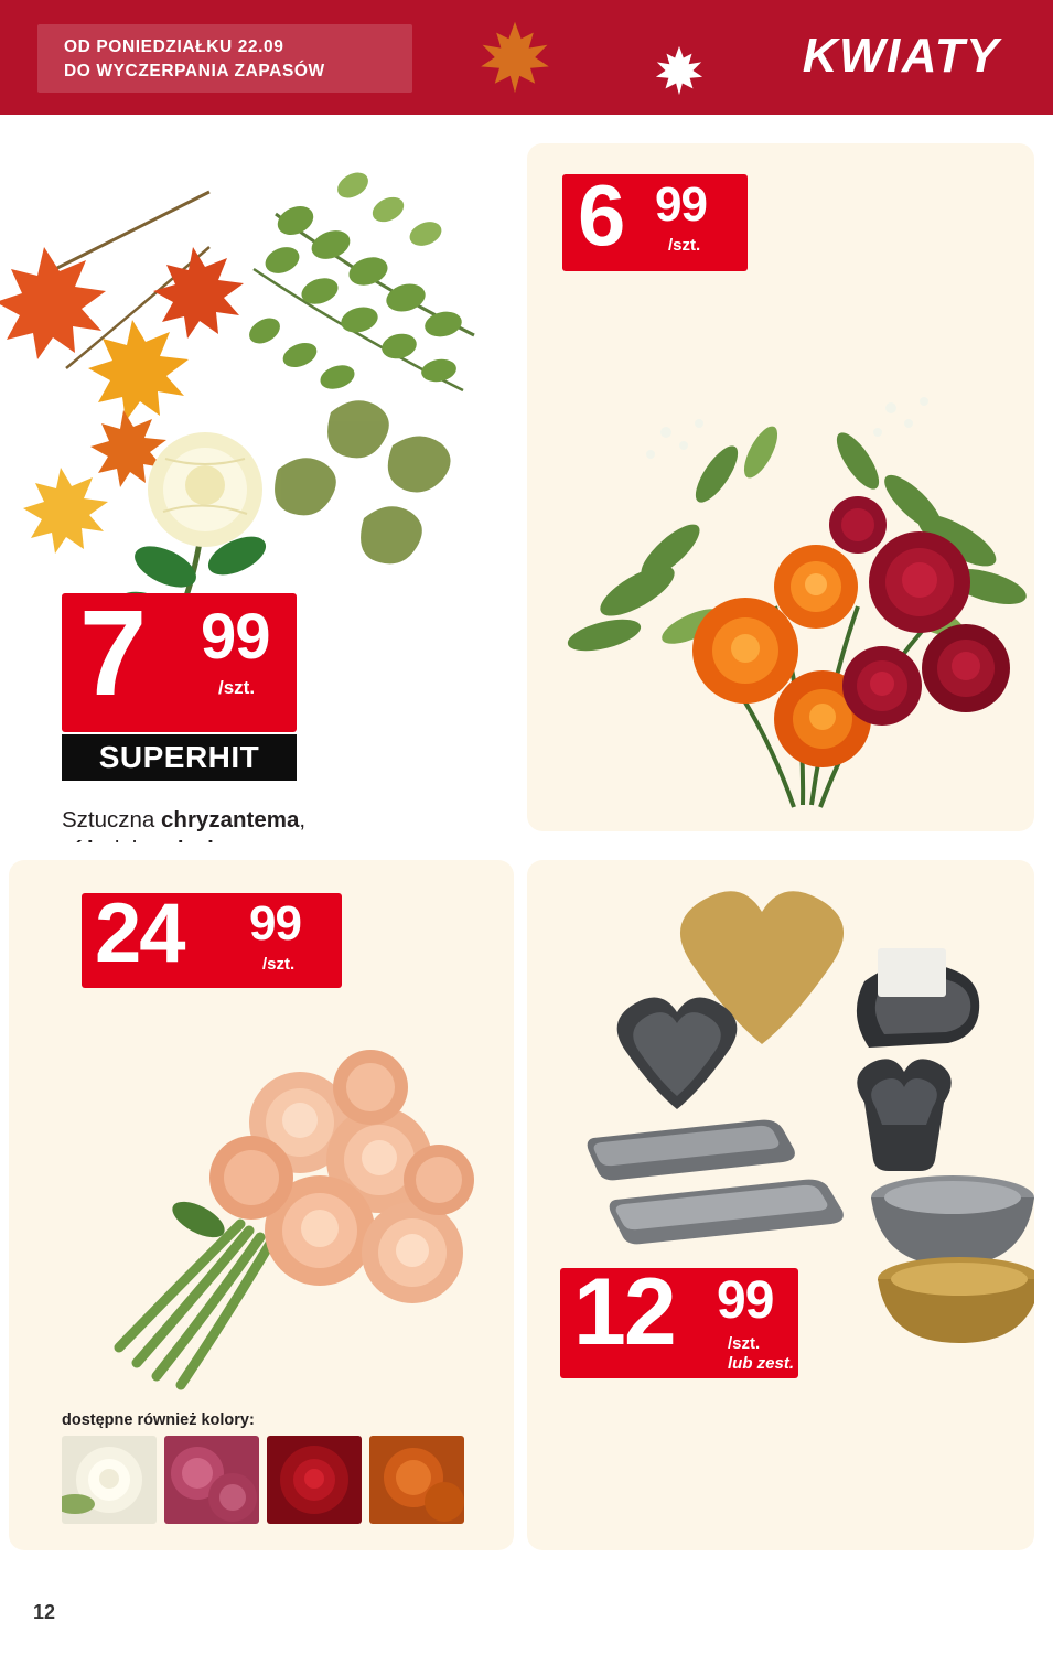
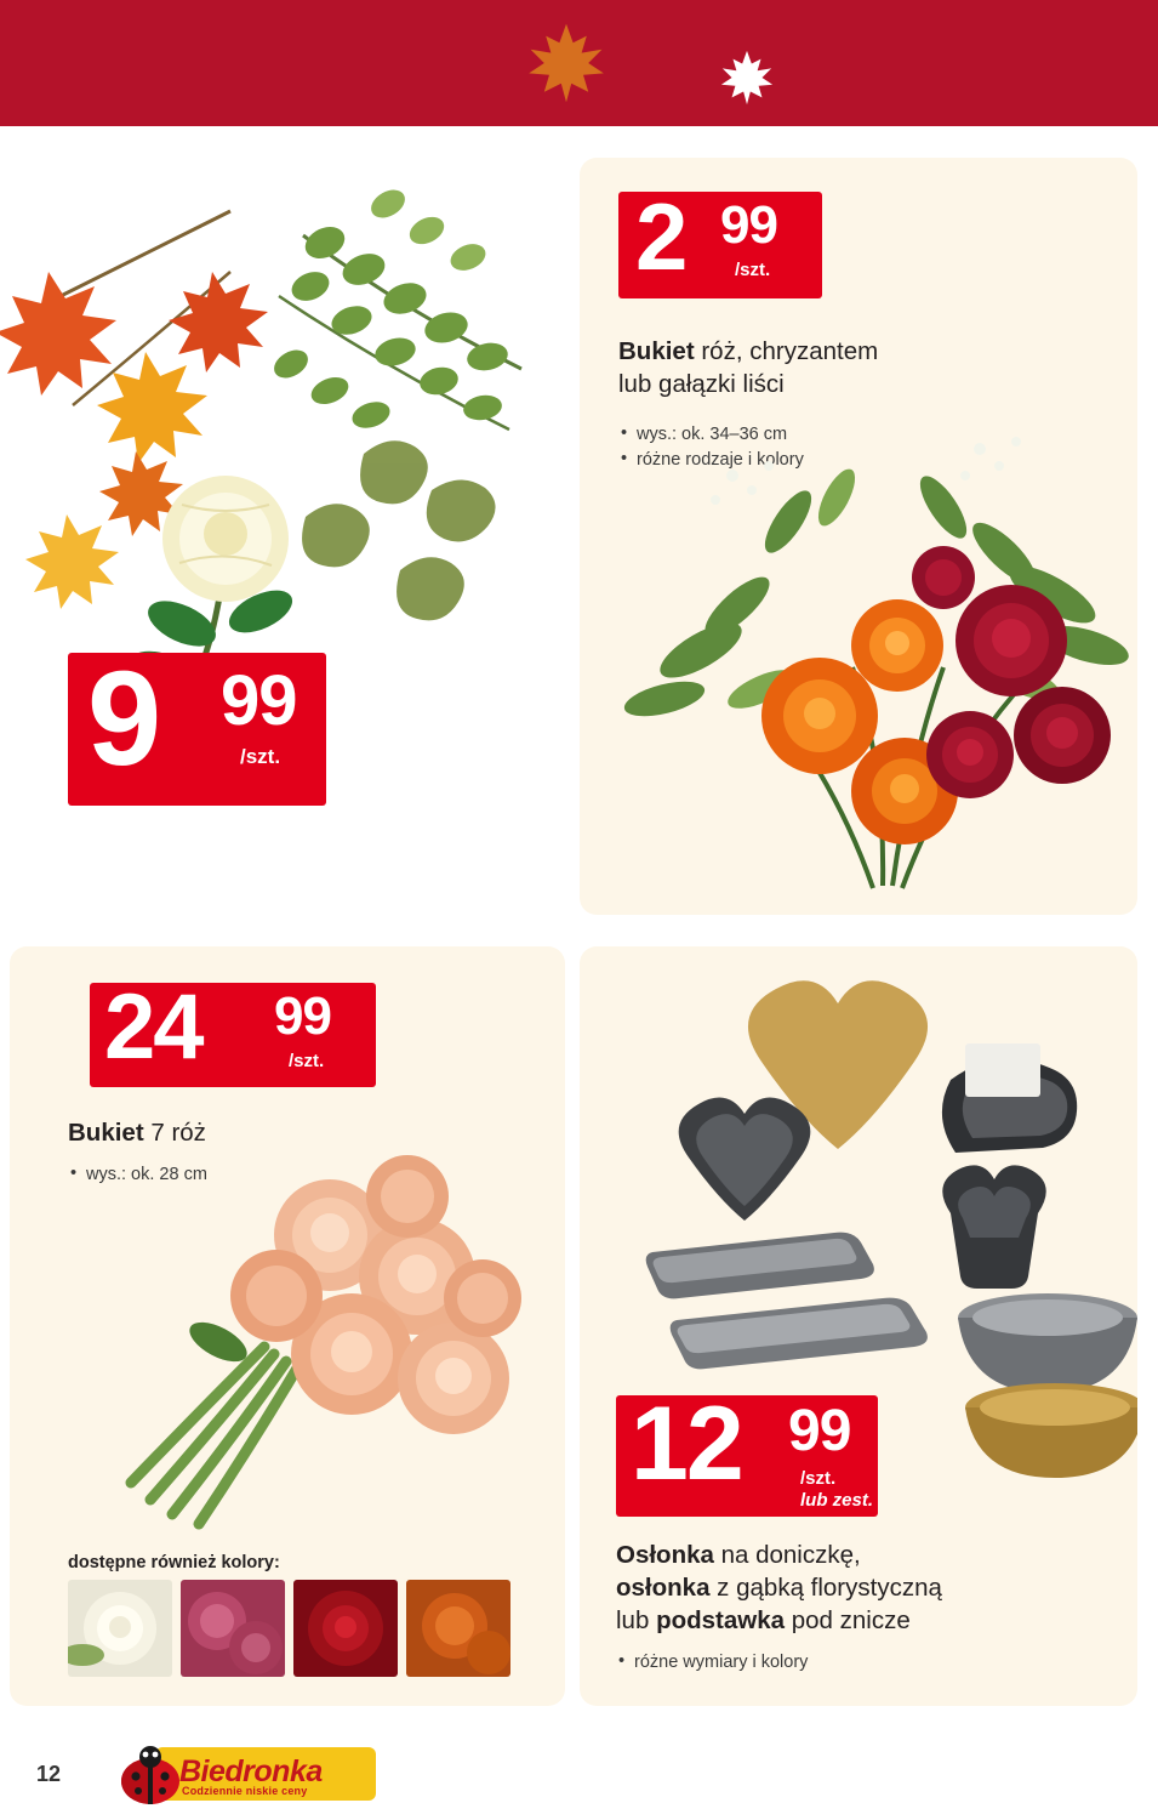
- OD PONIEDZIAŁKU 22.09
- DO WYCZERPANIA ZAPASÓW
- KWIATY
- 7
+ 9
  99
  /szt.
- SUPERHIT
- Sztuczna chryzantema,
- 6
+ 2
  99
  /szt.
+ Bukiet róż, chryzantem
+ lub gałązki liści
+ wys.: ok. 34–36 cm
+ różne rodzaje i kolory
  24
  99
  /szt.
+ Bukiet 7 róż
+ wys.: ok. 28 cm
  dostępne również kolory:
  12
  99
  /szt.
  lub zest.
+ Osłonka na doniczkę,
+ osłonka z gąbką florystyczną
+ lub podstawka pod znicze
+ różne wymiary i kolory
  12
+ Biedronka
+ Codziennie niskie ceny
